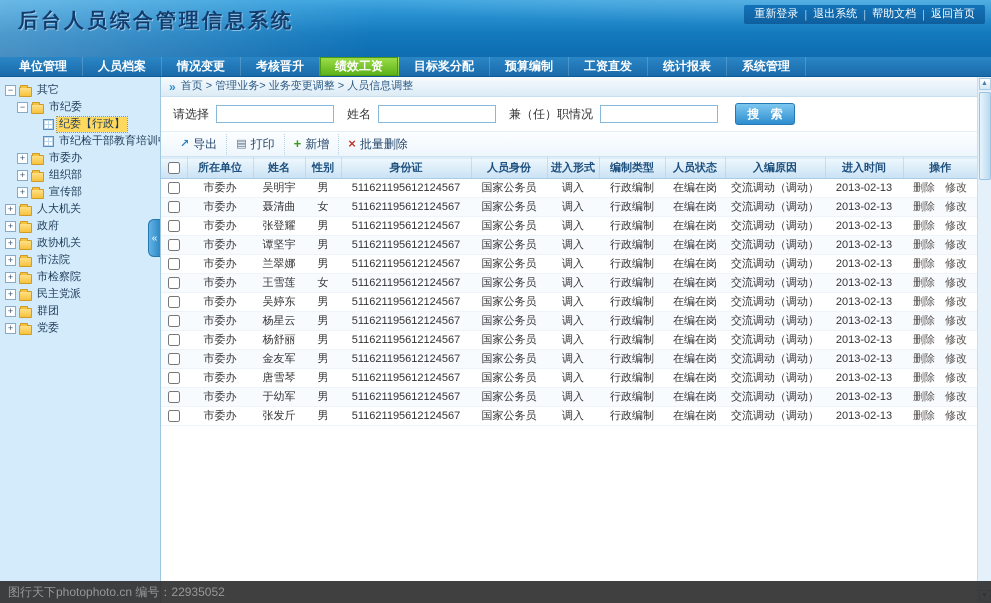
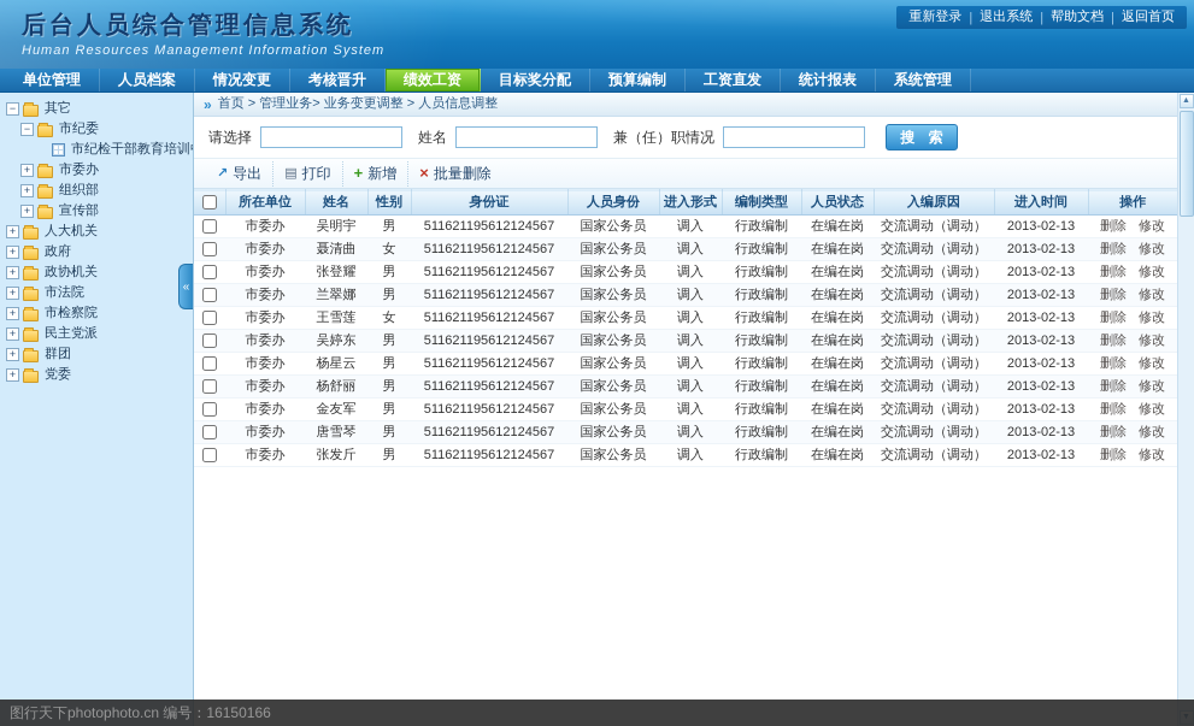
  后台人员综合管理信息系统
+ Human Resources Management Information System
  重新登录
  |
  退出系统
  |
  帮助文档
  |
  返回首页
  单位管理
  人员档案
  情况变更
  考核晋升
  绩效工资
  目标奖分配
  预算编制
  工资直发
  统计报表
  系统管理
  −
  其它
  −
  市纪委
- 纪委【行政】
  市纪检干部教育培训
  +
  市委办
  +
  组织部
  +
  宣传部
  +
  人大机关
  +
  政府
  +
  政协机关
  +
  市法院
  +
  市检察院
  +
  民主党派
  +
  群团
  +
  党委
  «
  »
  首页 > 管理业务> 业务变更调整 > 人员信息调整
  请选择
  姓名
  兼（任）职情况
  搜 索
  导出
  打印
  新增
  批量删除
  	所在单位	姓名	性别	身份证	人员身份	进入形式	编制类型	人员状态	入编原因	进入时间	操作
  	市委办	吴明宇	男	511621195612124567	国家公务员	调入	行政编制	在编在岗	交流调动（调动）	2013-02-13	删除 修改
  	市委办	聂清曲	女	511621195612124567	国家公务员	调入	行政编制	在编在岗	交流调动（调动）	2013-02-13	删除 修改
  	市委办	张登耀	男	511621195612124567	国家公务员	调入	行政编制	在编在岗	交流调动（调动）	2013-02-13	删除 修改
- 	市委办	谭坚宇	男	511621195612124567	国家公务员	调入	行政编制	在编在岗	交流调动（调动）	2013-02-13	删除 修改
  	市委办	兰翠娜	男	511621195612124567	国家公务员	调入	行政编制	在编在岗	交流调动（调动）	2013-02-13	删除 修改
  	市委办	王雪莲	女	511621195612124567	国家公务员	调入	行政编制	在编在岗	交流调动（调动）	2013-02-13	删除 修改
  	市委办	吴婷东	男	511621195612124567	国家公务员	调入	行政编制	在编在岗	交流调动（调动）	2013-02-13	删除 修改
  	市委办	杨星云	男	511621195612124567	国家公务员	调入	行政编制	在编在岗	交流调动（调动）	2013-02-13	删除 修改
  	市委办	杨舒丽	男	511621195612124567	国家公务员	调入	行政编制	在编在岗	交流调动（调动）	2013-02-13	删除 修改
  	市委办	金友军	男	511621195612124567	国家公务员	调入	行政编制	在编在岗	交流调动（调动）	2013-02-13	删除 修改
  	市委办	唐雪琴	男	511621195612124567	国家公务员	调入	行政编制	在编在岗	交流调动（调动）	2013-02-13	删除 修改
- 	市委办	于幼军	男	511621195612124567	国家公务员	调入	行政编制	在编在岗	交流调动（调动）	2013-02-13	删除 修改
  	市委办	张发斤	男	511621195612124567	国家公务员	调入	行政编制	在编在岗	交流调动（调动）	2013-02-13	删除 修改
- 图行天下photophoto.cn 编号：22935052
+ 图行天下photophoto.cn 编号：16150166
